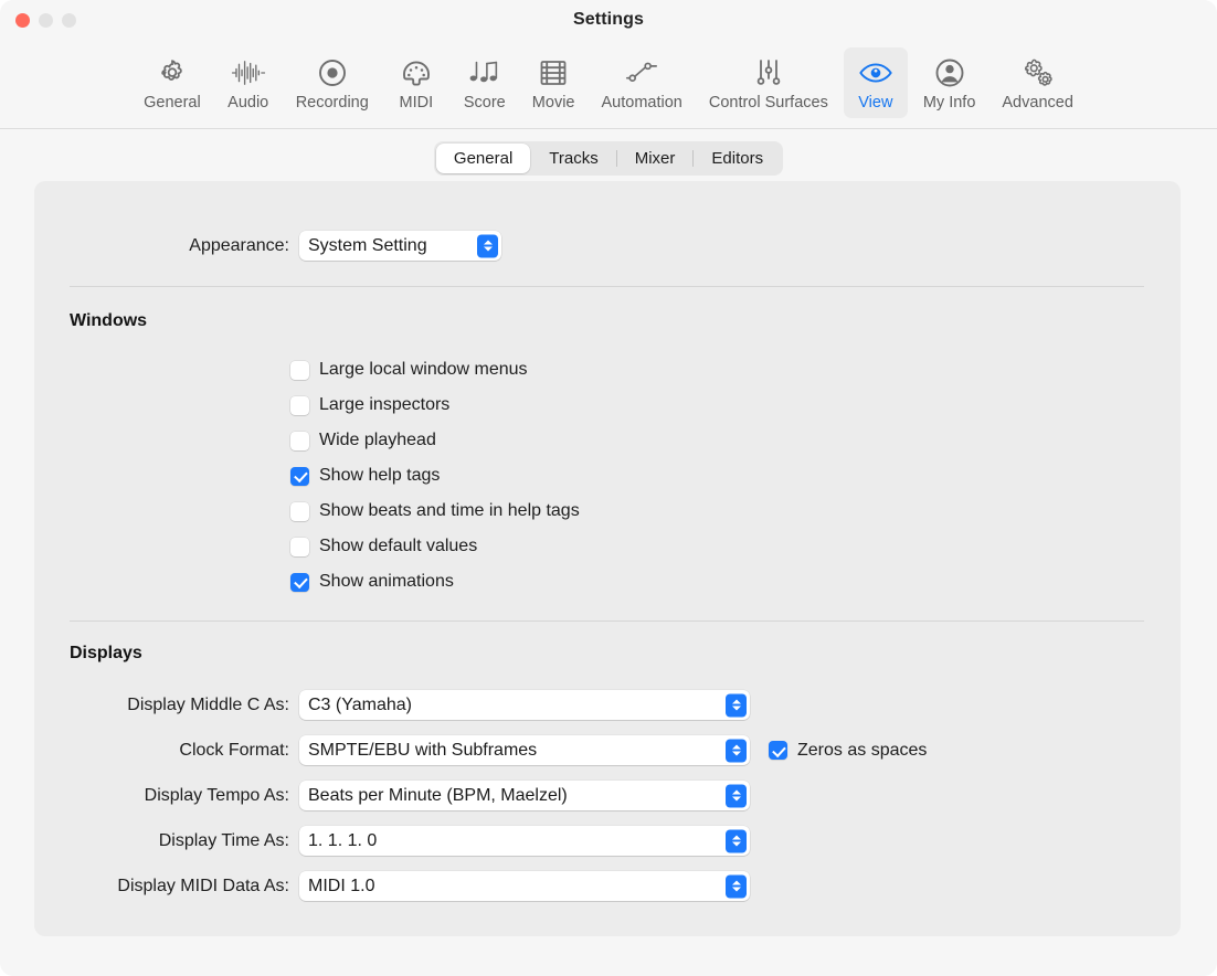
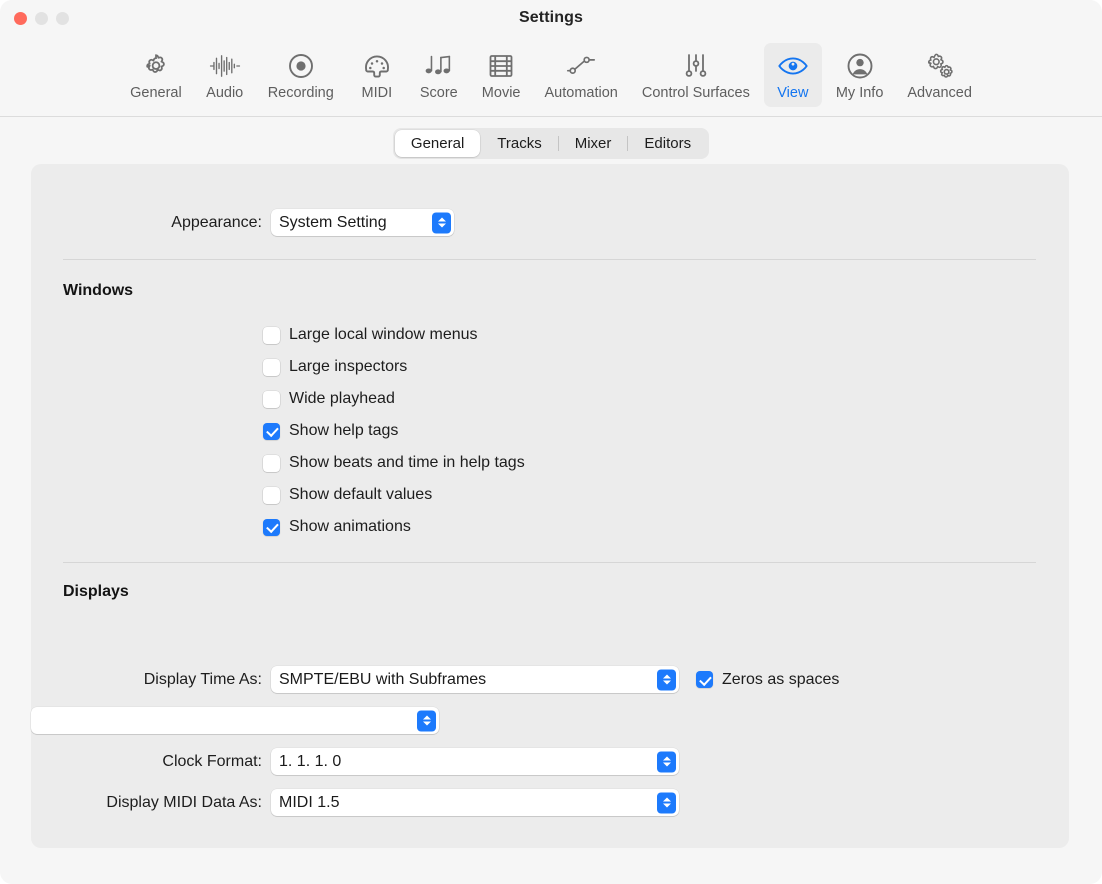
  Settings
  General
  Audio
  Recording
  MIDI
  Score
  Movie
  Automation
  Control Surfaces
  View
  My Info
  Advanced
  General
  Tracks
  Mixer
  Editors
  Appearance:
  System Setting
  Windows
  Large local window menus
  Large inspectors
  Wide playhead
  Show help tags
  Show beats and time in help tags
  Show default values
  Show animations
  Displays
- Display Middle C As:
- C3 (Yamaha)
- Clock Format:
+ Display Time As:
  SMPTE/EBU with Subframes
  Zeros as spaces
- Display Tempo As:
- Beats per Minute (BPM, Maelzel)
- Display Time As:
+ Clock Format:
  1. 1. 1. 0
  Display MIDI Data As:
- MIDI 1.0
+ MIDI 1.5
